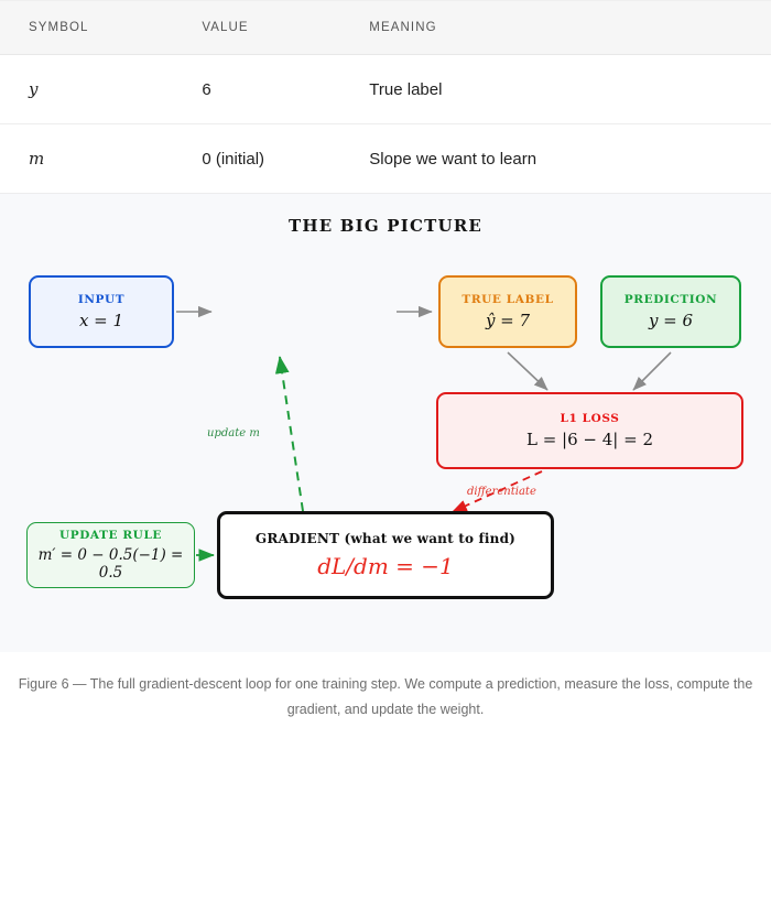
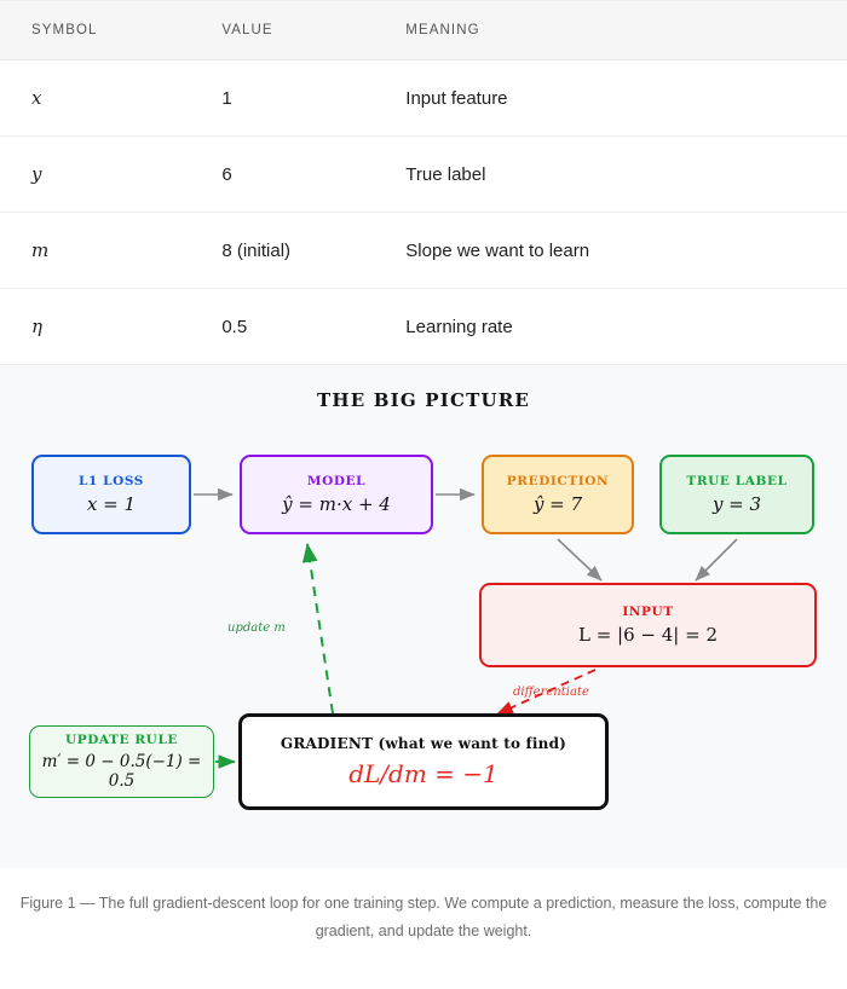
  SYMBOL	VALUE	MEANING
+ x	1	Input feature
  y	6	True label
- m	0 (initial)	Slope we want to learn
+ m	8 (initial)	Slope we want to learn
+ η	0.5	Learning rate
  THE BIG PICTURE
- INPUT
+ L1 LOSS
  x = 1
+ MODEL
+ ŷ = m·x + 4
- TRUE LABEL
+ PREDICTION
  ŷ = 7
- PREDICTION
+ TRUE LABEL
- y = 6
+ y = 3
- L1 LOSS
+ INPUT
  L = |6 − 4| = 2
  GRADIENT (what we want to find)
  dL/dm = −1
  UPDATE RULE
  m′ = 0 − 0.5(−1) = 0.5
  update m
  differentiate
- Figure 6 — The full gradient-descent loop for one training step. We compute a prediction, measure the loss, compute the gradient, and update the weight.
+ Figure 1 — The full gradient-descent loop for one training step. We compute a prediction, measure the loss, compute the gradient, and update the weight.
